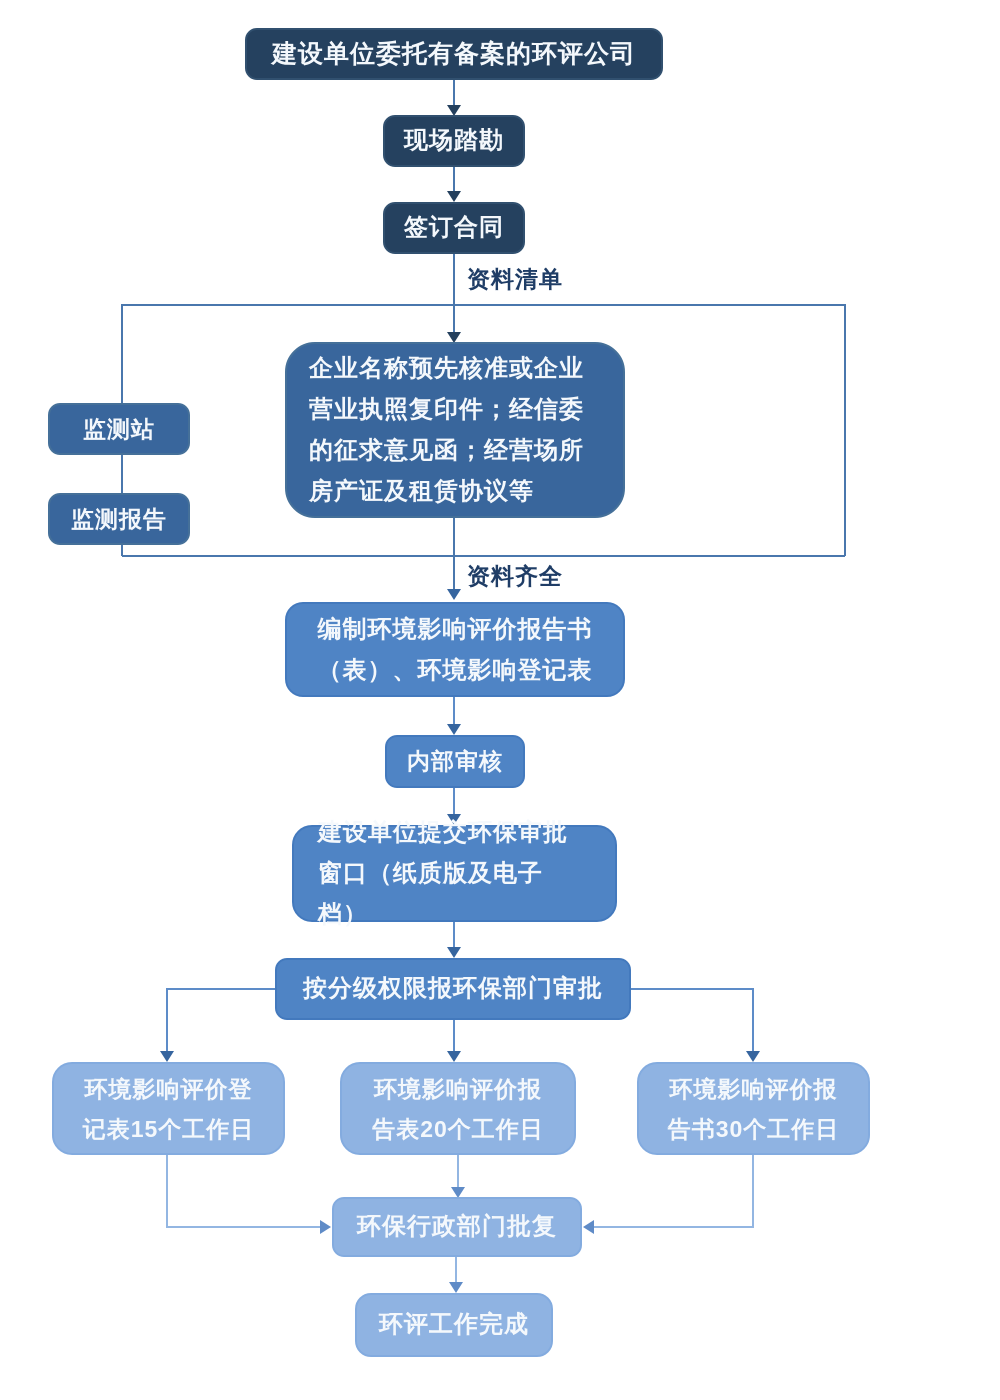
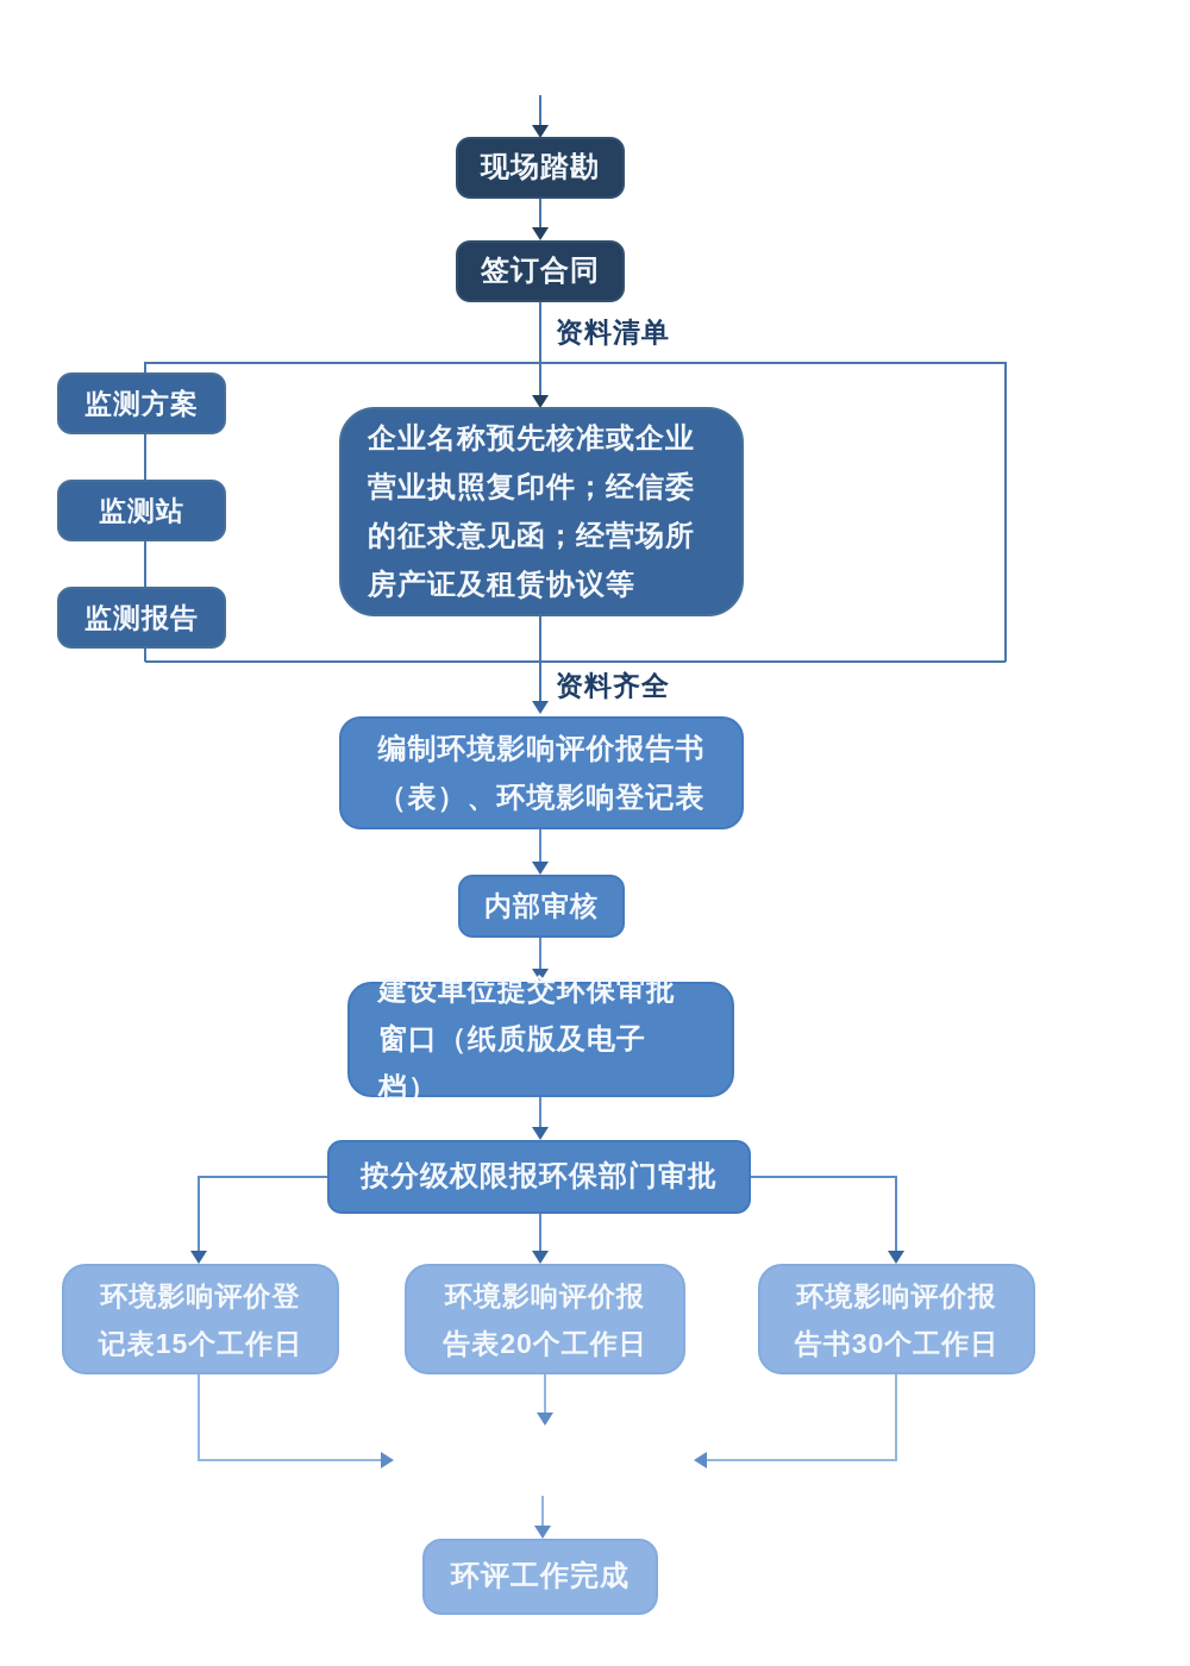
  资料清单
  资料齐全
- 建设单位委托有备案的环评公司
  现场踏勘
  签订合同
+ 监测方案
  监测站
  监测报告
  企业名称预先核准或企业
  营业执照复印件；经信委
  的征求意见函；经营场所
  房产证及租赁协议等
  编制环境影响评价报告书
  （表）、环境影响登记表
  内部审核
  建设单位提交环保审批
  窗口（纸质版及电子档）
  按分级权限报环保部门审批
  环境影响评价登
  记表15个工作日
  环境影响评价报
  告表20个工作日
  环境影响评价报
  告书30个工作日
- 环保行政部门批复
  环评工作完成
